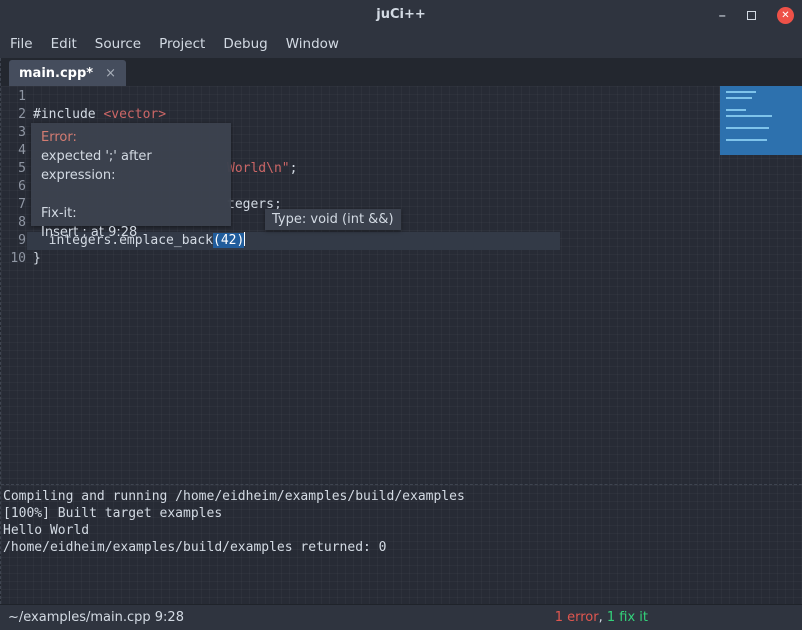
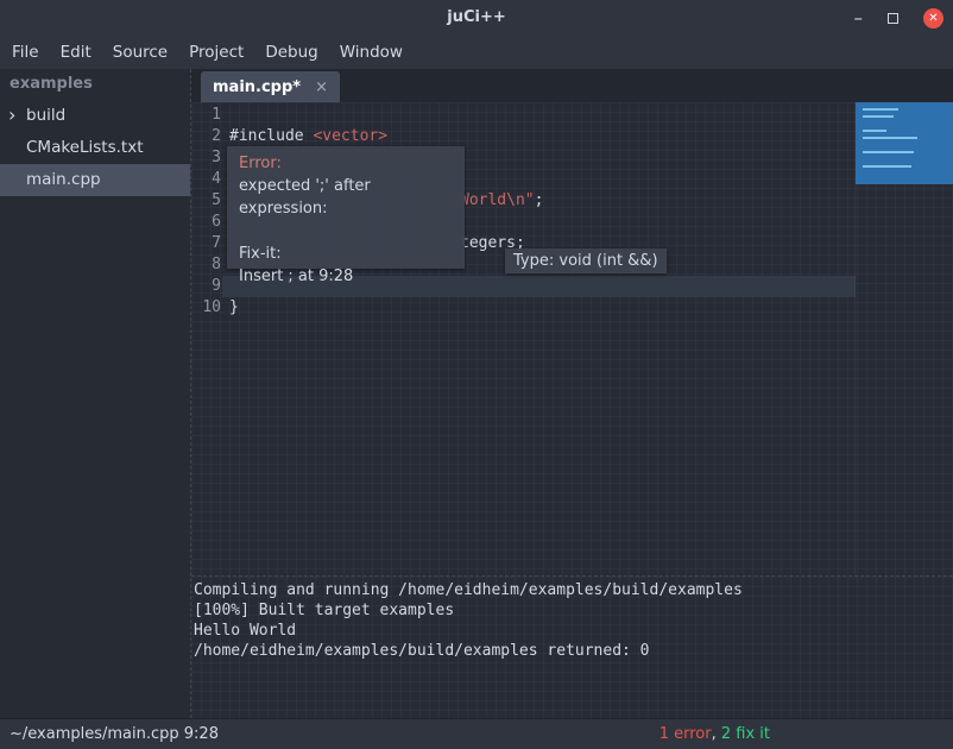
  juCi++
  –
  ✕
  File
  Edit
  Source
  Project
  Debug
  Window
+ examples
+ ›
+ build
+ CMakeLists.txt
+ main.cpp
  main.cpp*
  ×
  1
  2
  #include <vector>
  3
  4
  5
  6
  7
  8
  9
- integers.emplace_back(42)
  10
  }
  orld\n";
  egers;
  Error:
  expected ';' after expression:
  Fix-it:
  Insert ; at 9:28
  Type: void (int &&)
  Compiling and running /home/eidheim/examples/build/examples
  [100%] Built target examples
  Hello World
  /home/eidheim/examples/build/examples returned: 0
  ~/examples/main.cpp 9:28
- 1 error, 1 fix it
+ 1 error, 2 fix it
